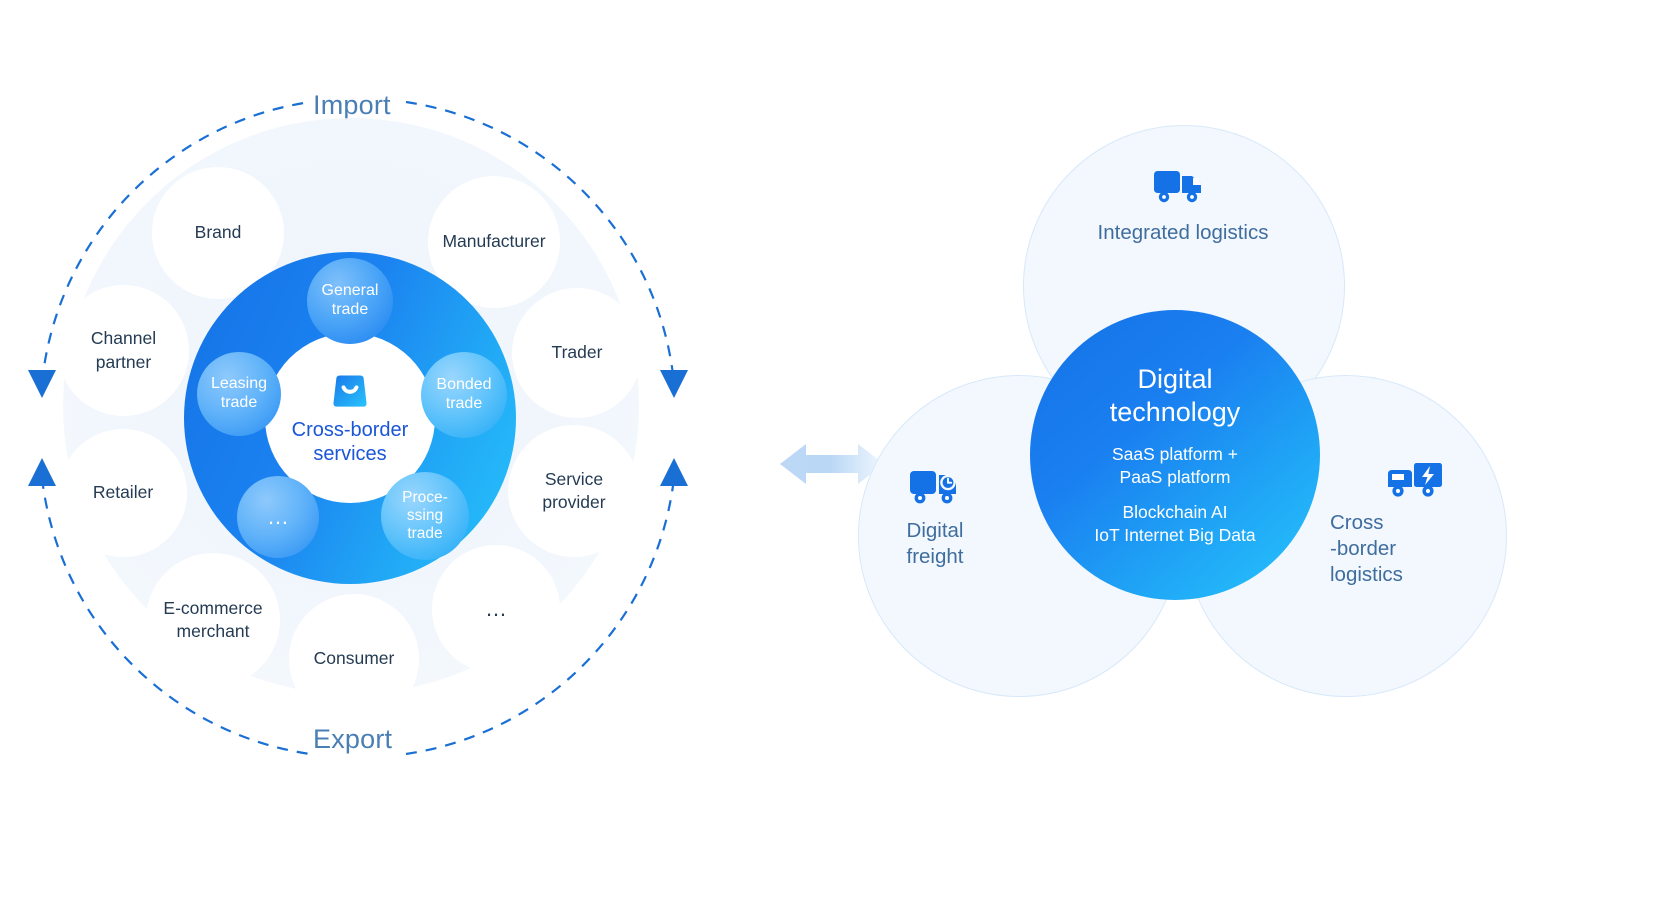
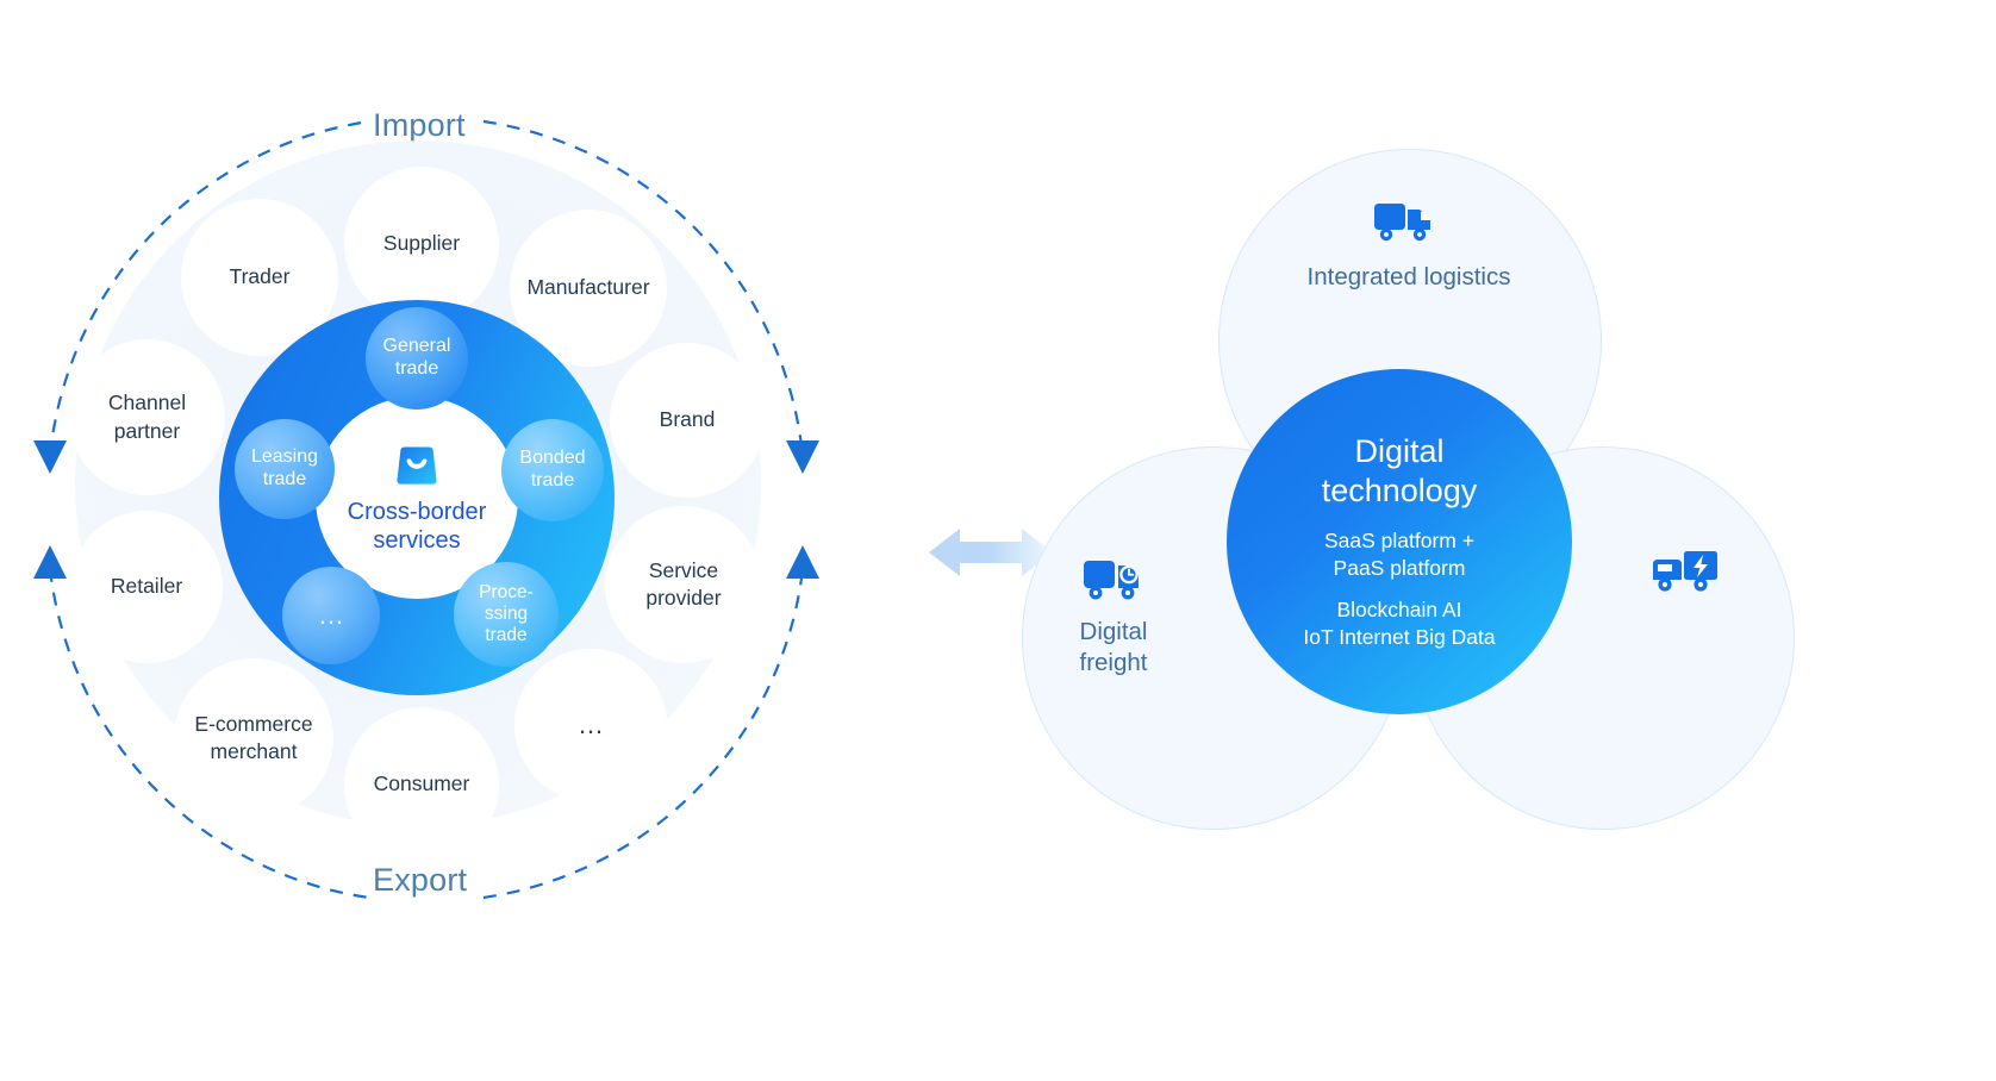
  Import
  Export
+ Supplier
  Manufacturer
- Trader
+ Brand
  Service
  provider
  …
  Consumer
  E-commerce
  merchant
  Retailer
  Channel
  partner
- Brand
+ Trader
  Cross-border
  services
  General
  trade
  Bonded
  trade
  Proce-
  ssing
  trade
  …
  Leasing
  trade
  Integrated logistics
  Digital
  freight
- Cross
- -border
- logistics
  Digital
  technology
  SaaS platform +
  PaaS platform
  Blockchain AI
  IoT Internet Big Data
